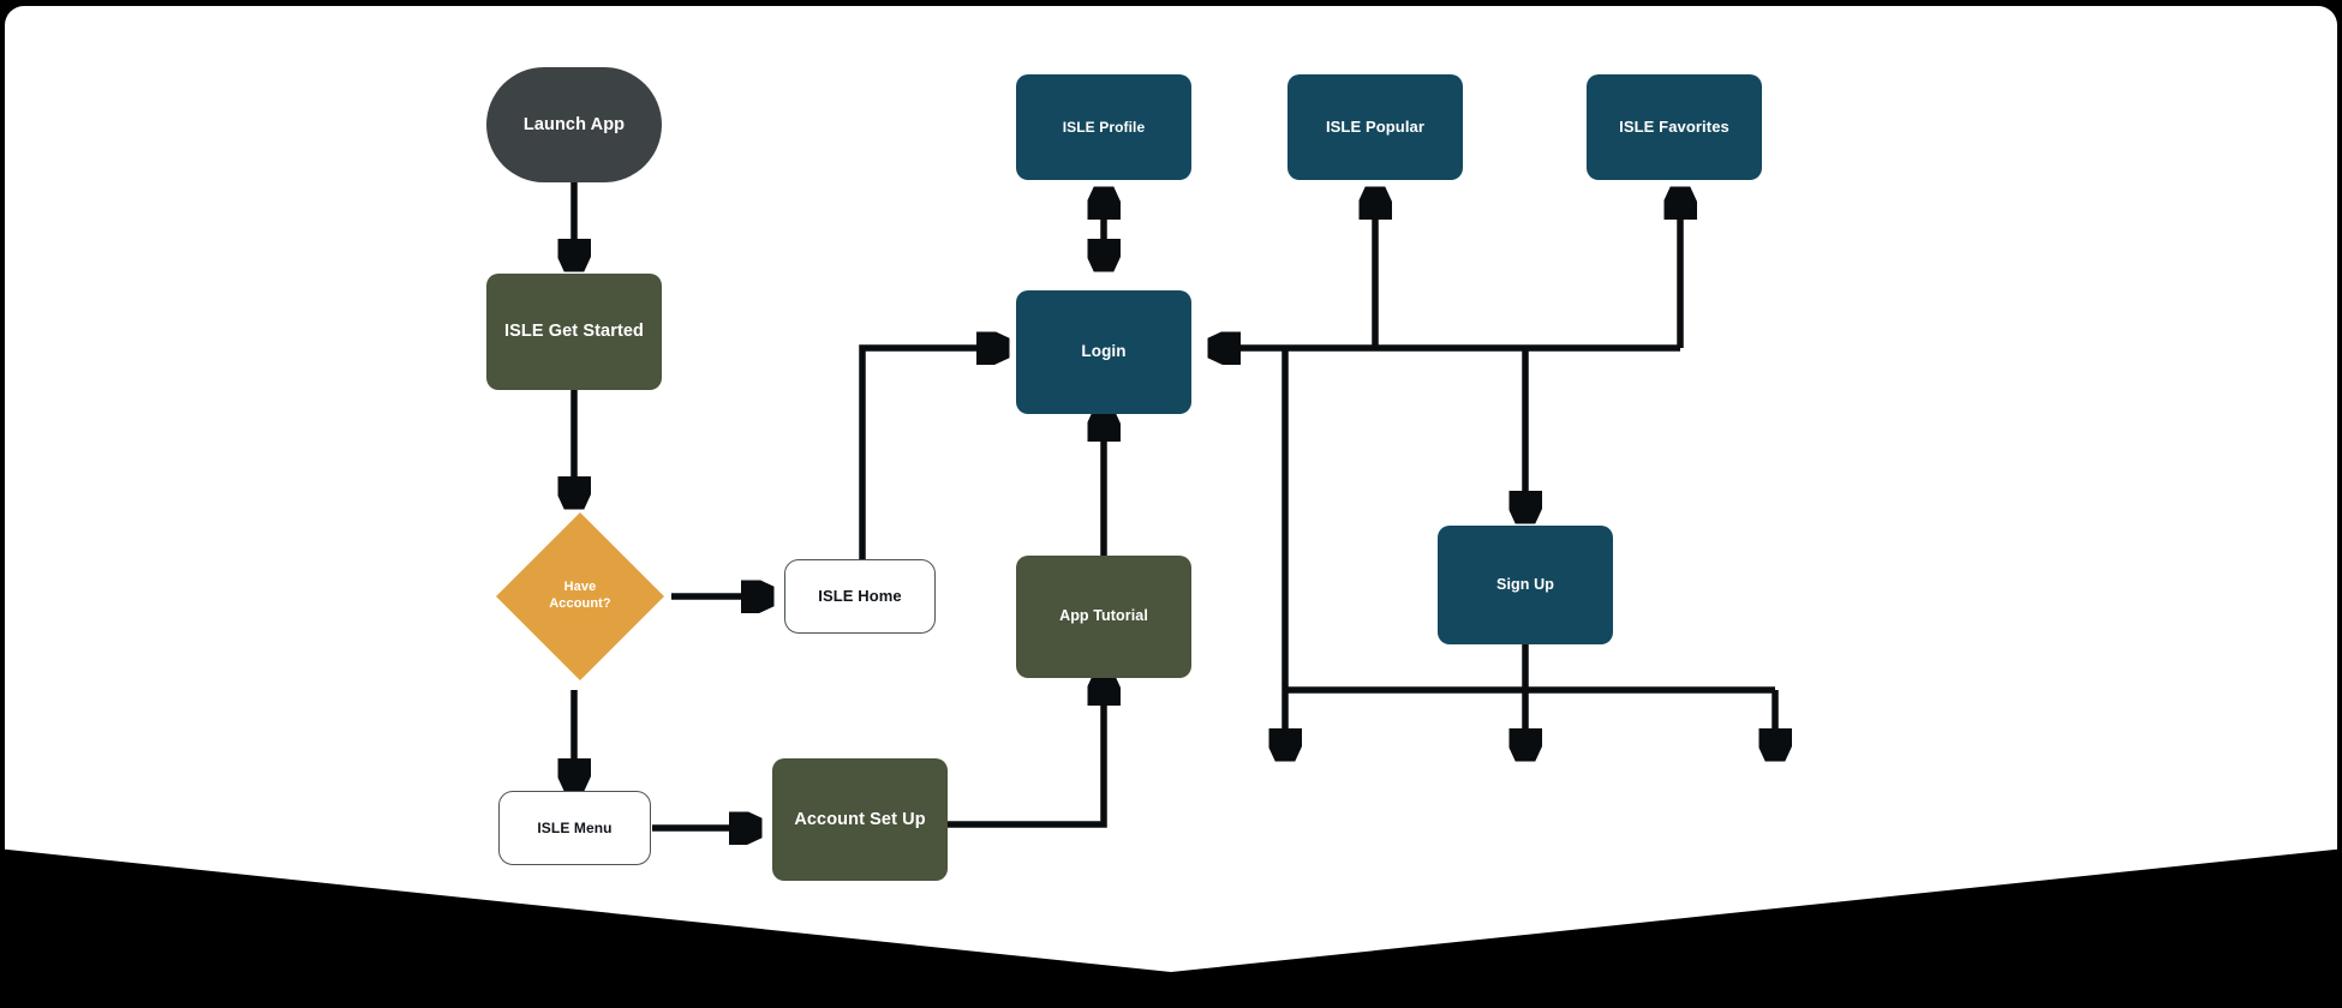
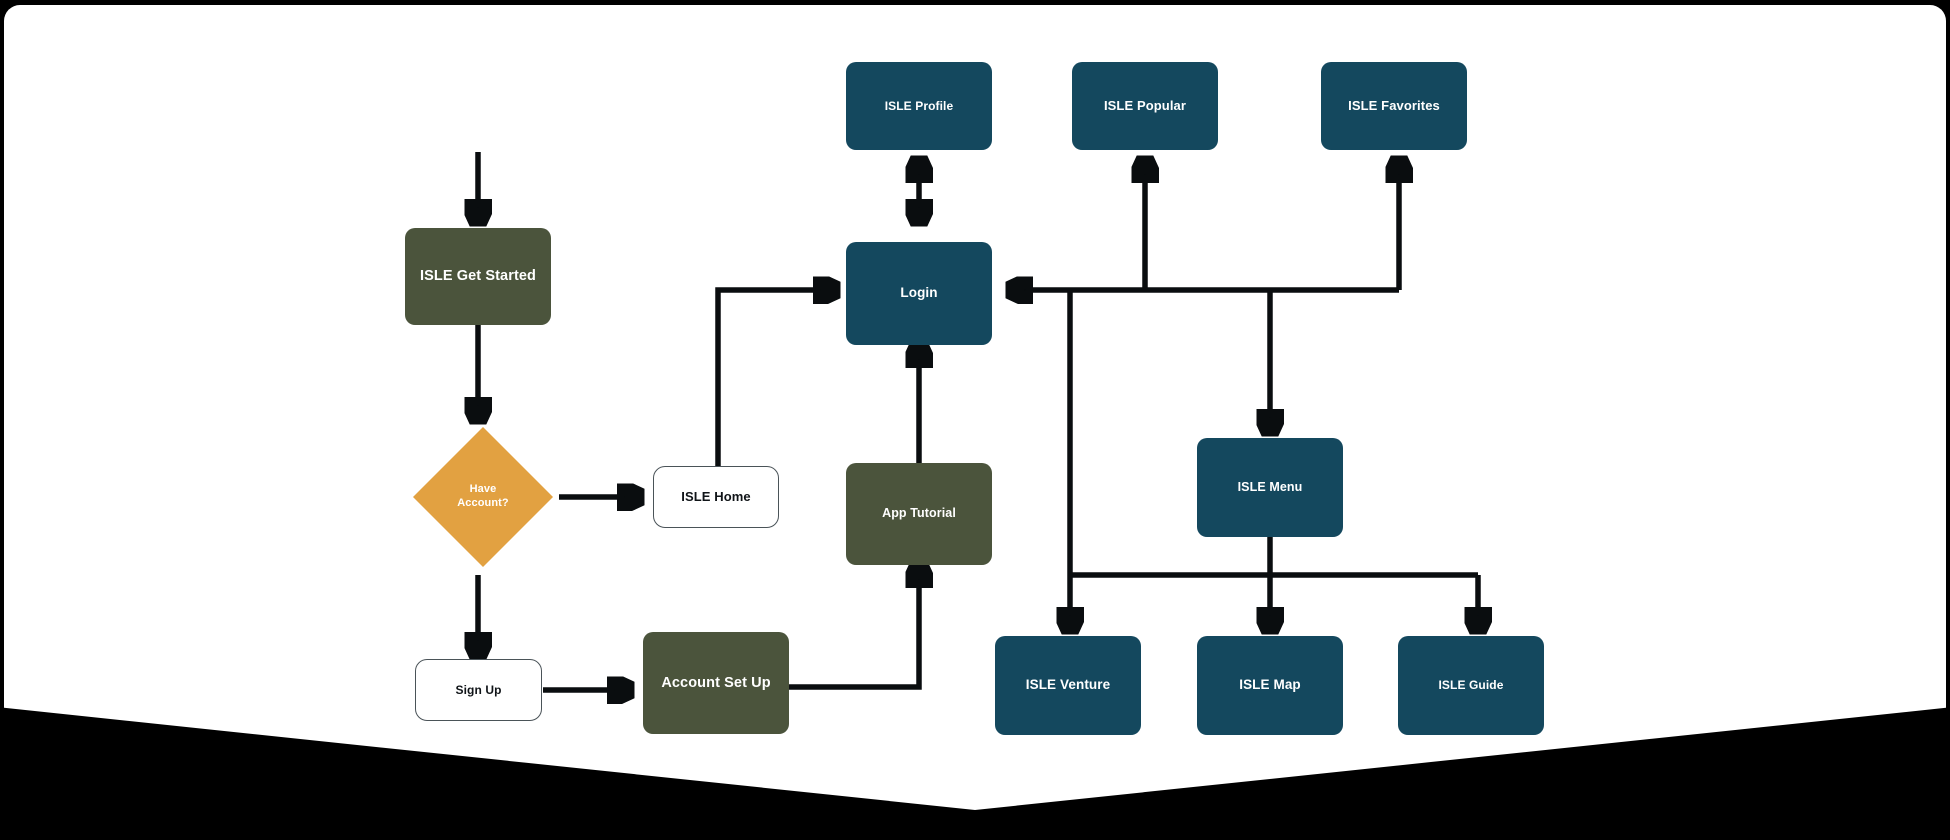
- Launch App
  ISLE Get Started
  Have
  Account?
  ISLE Home
- ISLE Menu
+ Sign Up
  Account Set Up
  App Tutorial
  Login
  ISLE Profile
  ISLE Popular
  ISLE Favorites
- Sign Up
+ ISLE Menu
+ ISLE Venture
+ ISLE Map
+ ISLE Guide
